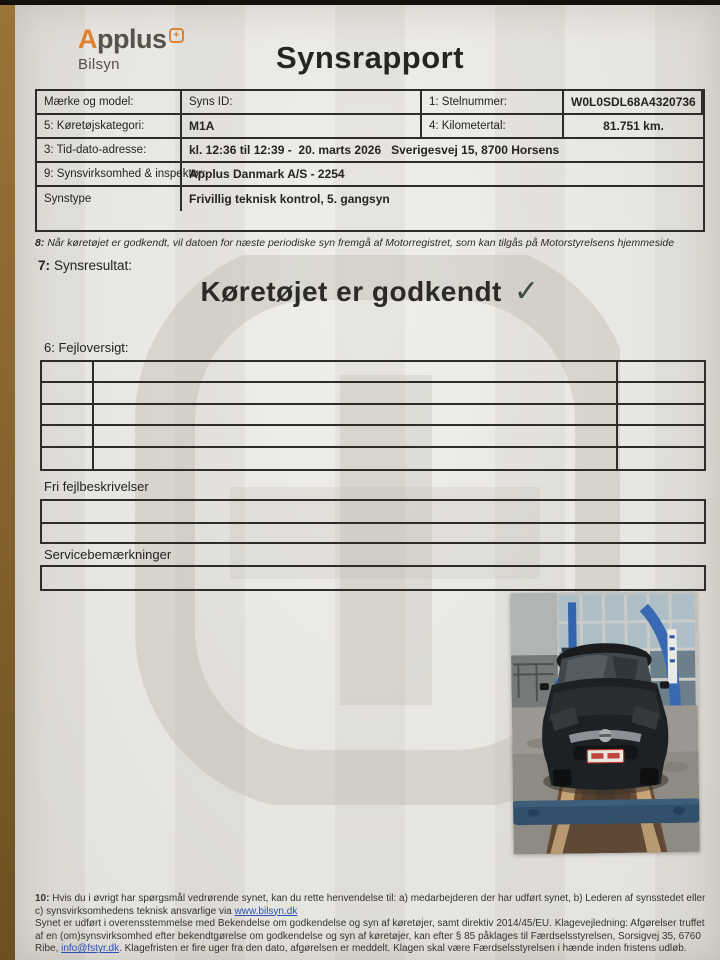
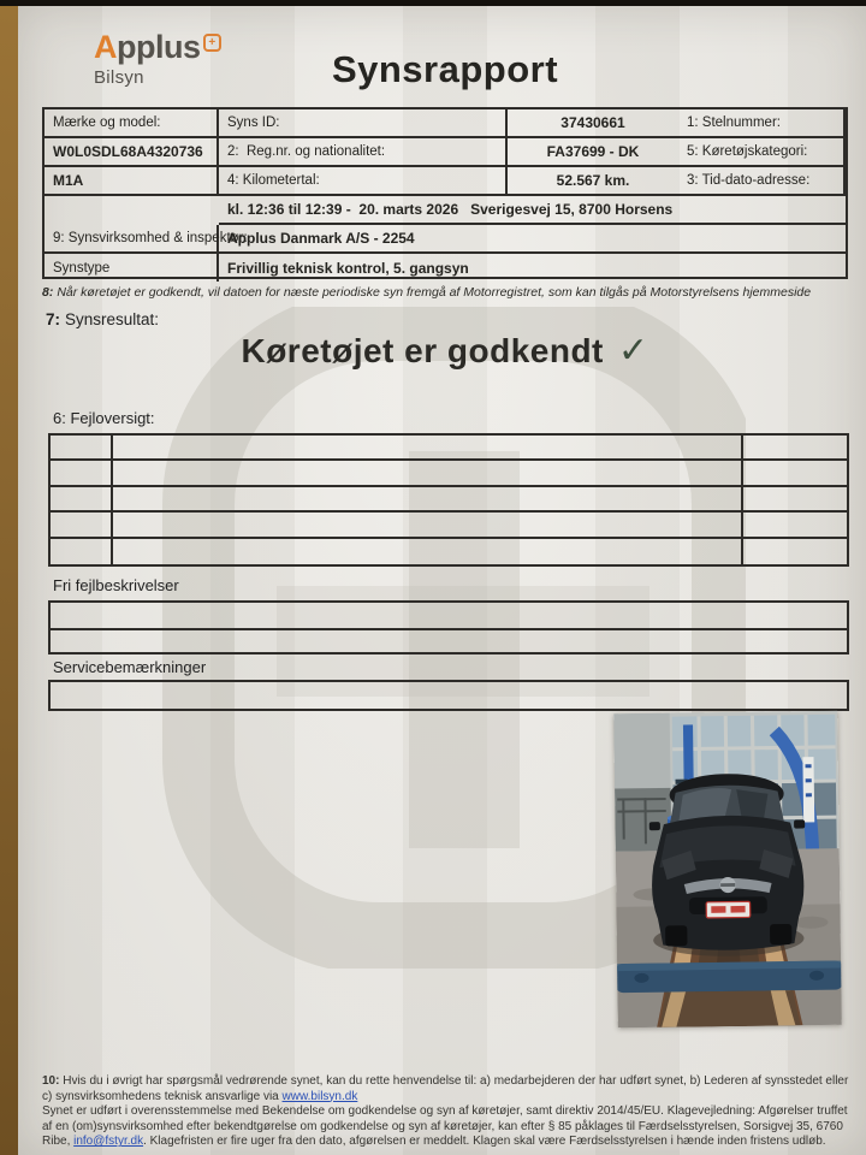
  Applus +
  Bilsyn
  Synsrapport
  Mærke og model:
  Syns ID:
+ 37430661
  1: Stelnummer:
  W0L0SDL68A4320736
+ 2: Reg.nr. og nationalitet:
+ FA37699 - DK
  5: Køretøjskategori:
  M1A
  4: Kilometertal:
- 81.751 km.
+ 52.567 km.
  3: Tid-dato-adresse:
  kl. 12:36 til 12:39 - 20. marts 2026 Sverigesvej 15, 8700 Horsens
  9: Synsvirksomhed & inspe
  Applus Danmark A/S - 2254
  Synstype
  Frivillig teknisk kontrol, 5. gangsyn
  8: Når køretøjet er godkendt, vil datoen for næste periodiske syn fremgå af Motorregistret, som kan tilgås på Motorstyrelsens hjemmeside
  7: Synsresultat:
  Køretøjet er godkendt ✓
  6: Fejloversigt:
  Fri fejlbeskrivelser
  Servicebemærkninger
  10: Hvis du i øvrigt har spørgsmål vedrørende synet, kan du rette henvendelse til: a) medarbejderen der har udført synet, b) Lederen af synsstedet eller c) synsvirksomhedens teknisk ansvarlige via www.bilsyn.dk
  Synet er udført i overensstemmelse med Bekendelse om godkendelse og syn af køretøjer, samt direktiv 2014/45/EU. Klagevejledning: Afgørelser truffet af en (om)synsvirksomhed efter bekendtgørelse om godkendelse og syn af køretøjer, kan efter § 85 påklages til Færdselsstyrelsen, Sorsigvej 35, 6760 Ribe, info@fstyr.dk. Klagefristen er fire uger fra den dato, afgørelsen er meddelt. Klagen skal være Færdselsstyrelsen i hænde inden fristens udløb.
